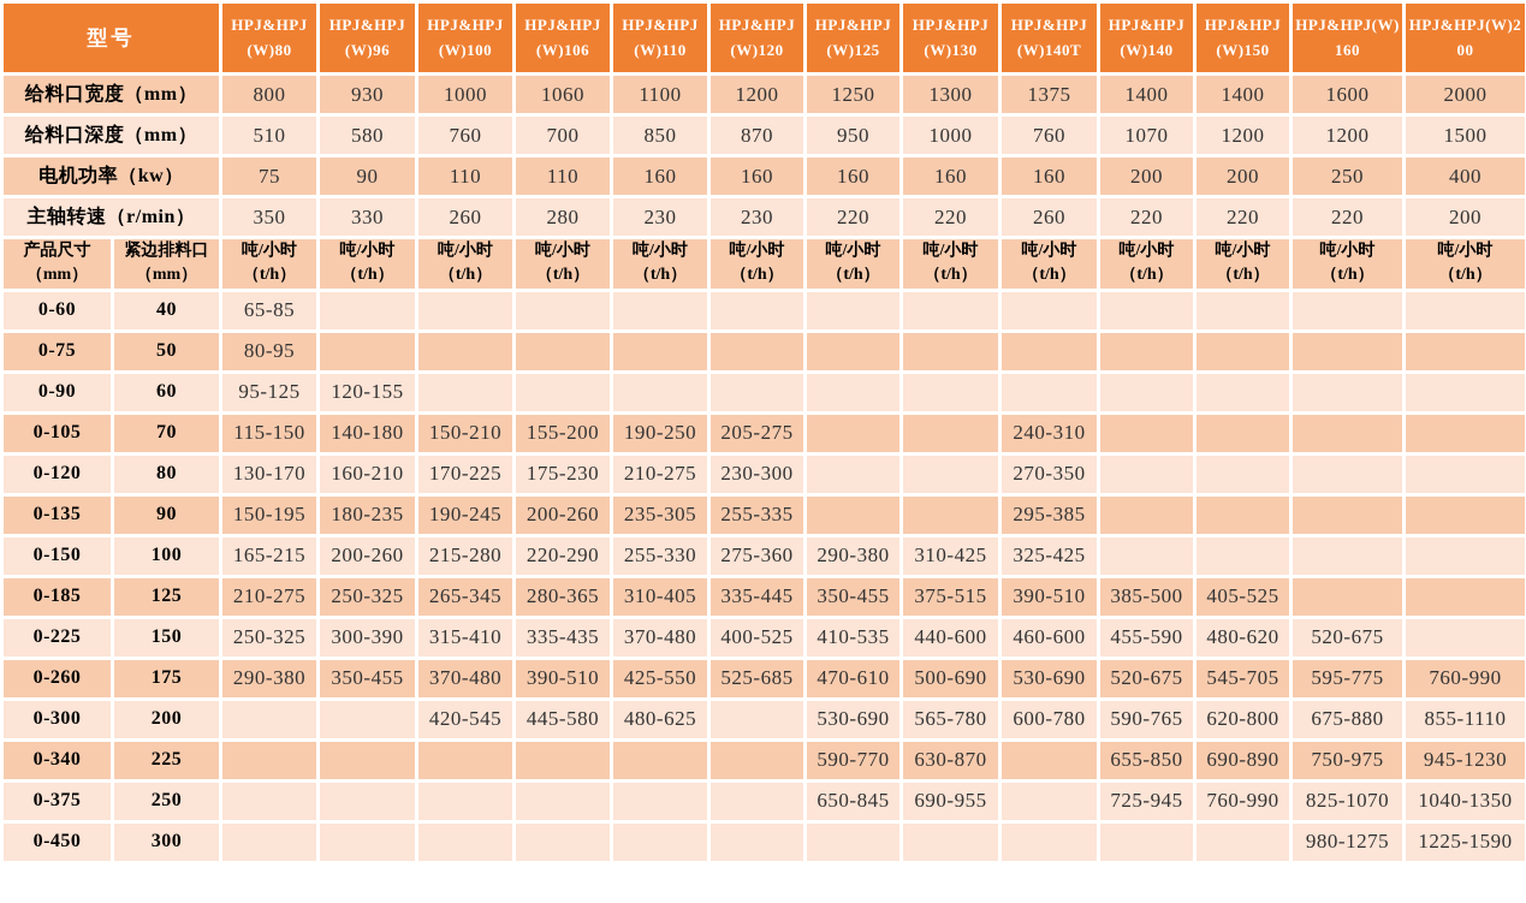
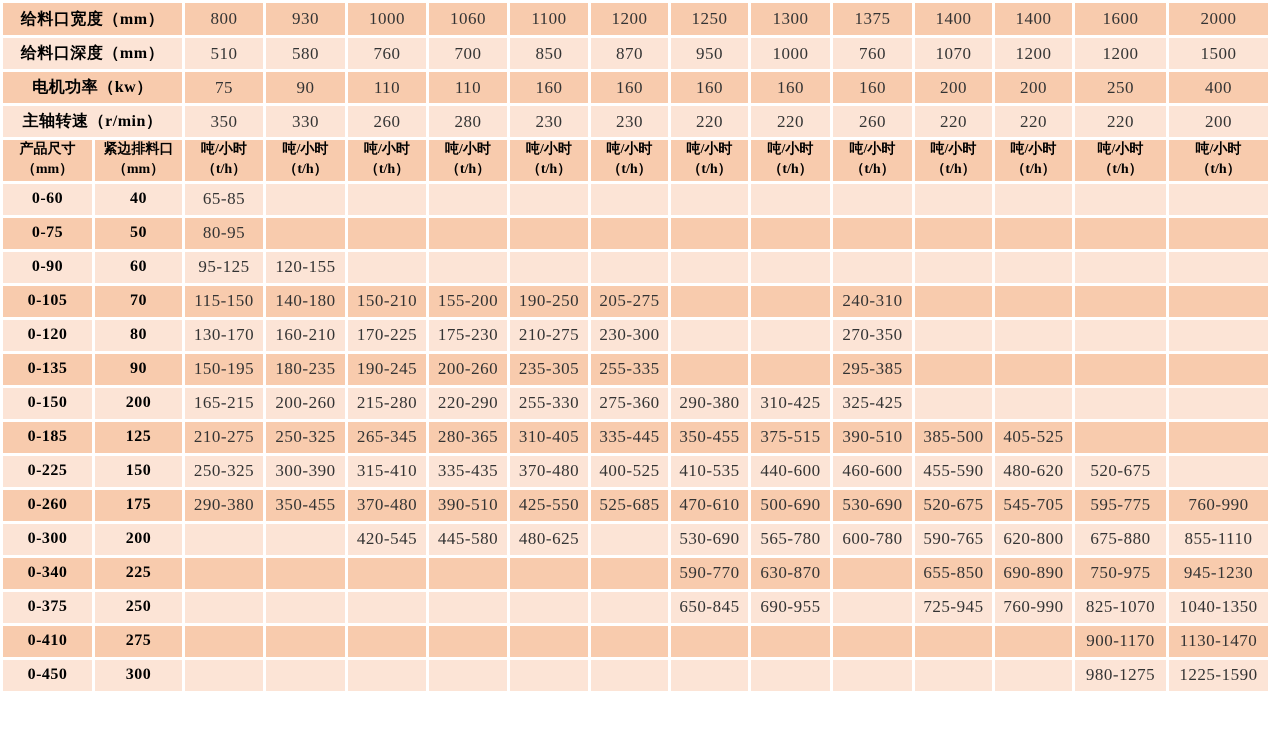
- 型号	HPJ&HPJ(W)80	HPJ&HPJ(W)96	HPJ&HPJ(W)100	HPJ&HPJ(W)106	HPJ&HPJ(W)110	HPJ&HPJ(W)120	HPJ&HPJ(W)125	HPJ&HPJ(W)130	HPJ&HPJ(W)140T	HPJ&HPJ(W)140	HPJ&HPJ(W)150	HPJ&HPJ(W)160	HPJ&HPJ(W)200
  给料口宽度（mm）	800	930	1000	1060	1100	1200	1250	1300	1375	1400	1400	1600	2000
  给料口深度（mm）	510	580	760	700	850	870	950	1000	760	1070	1200	1200	1500
  电机功率（kw）	75	90	110	110	160	160	160	160	160	200	200	250	400
  主轴转速（r/min）	350	330	260	280	230	230	220	220	260	220	220	220	200
  产品尺寸 （mm）	紧边排料口 （mm）	吨/小时 （t/h）	吨/小时 （t/h）	吨/小时 （t/h）	吨/小时 （t/h）	吨/小时 （t/h）	吨/小时 （t/h）	吨/小时 （t/h）	吨/小时 （t/h）	吨/小时 （t/h）	吨/小时 （t/h）	吨/小时 （t/h）	吨/小时 （t/h）	吨/小时 （t/h）
  0-60	40	65-85
  0-75	50	80-95
  0-90	60	95-125	120-155
  0-105	70	115-150	140-180	150-210	155-200	190-250	205-275			240-310
  0-120	80	130-170	160-210	170-225	175-230	210-275	230-300			270-350
  0-135	90	150-195	180-235	190-245	200-260	235-305	255-335			295-385
- 0-150	100	165-215	200-260	215-280	220-290	255-330	275-360	290-380	310-425	325-425
+ 0-150	200	165-215	200-260	215-280	220-290	255-330	275-360	290-380	310-425	325-425
  0-185	125	210-275	250-325	265-345	280-365	310-405	335-445	350-455	375-515	390-510	385-500	405-525
  0-225	150	250-325	300-390	315-410	335-435	370-480	400-525	410-535	440-600	460-600	455-590	480-620	520-675
  0-260	175	290-380	350-455	370-480	390-510	425-550	525-685	470-610	500-690	530-690	520-675	545-705	595-775	760-990
  0-300	200			420-545	445-580	480-625		530-690	565-780	600-780	590-765	620-800	675-880	855-1110
  0-340	225							590-770	630-870		655-850	690-890	750-975	945-1230
  0-375	250							650-845	690-955		725-945	760-990	825-1070	1040-1350
+ 0-410	275												900-1170	1130-1470
  0-450	300												980-1275	1225-1590
